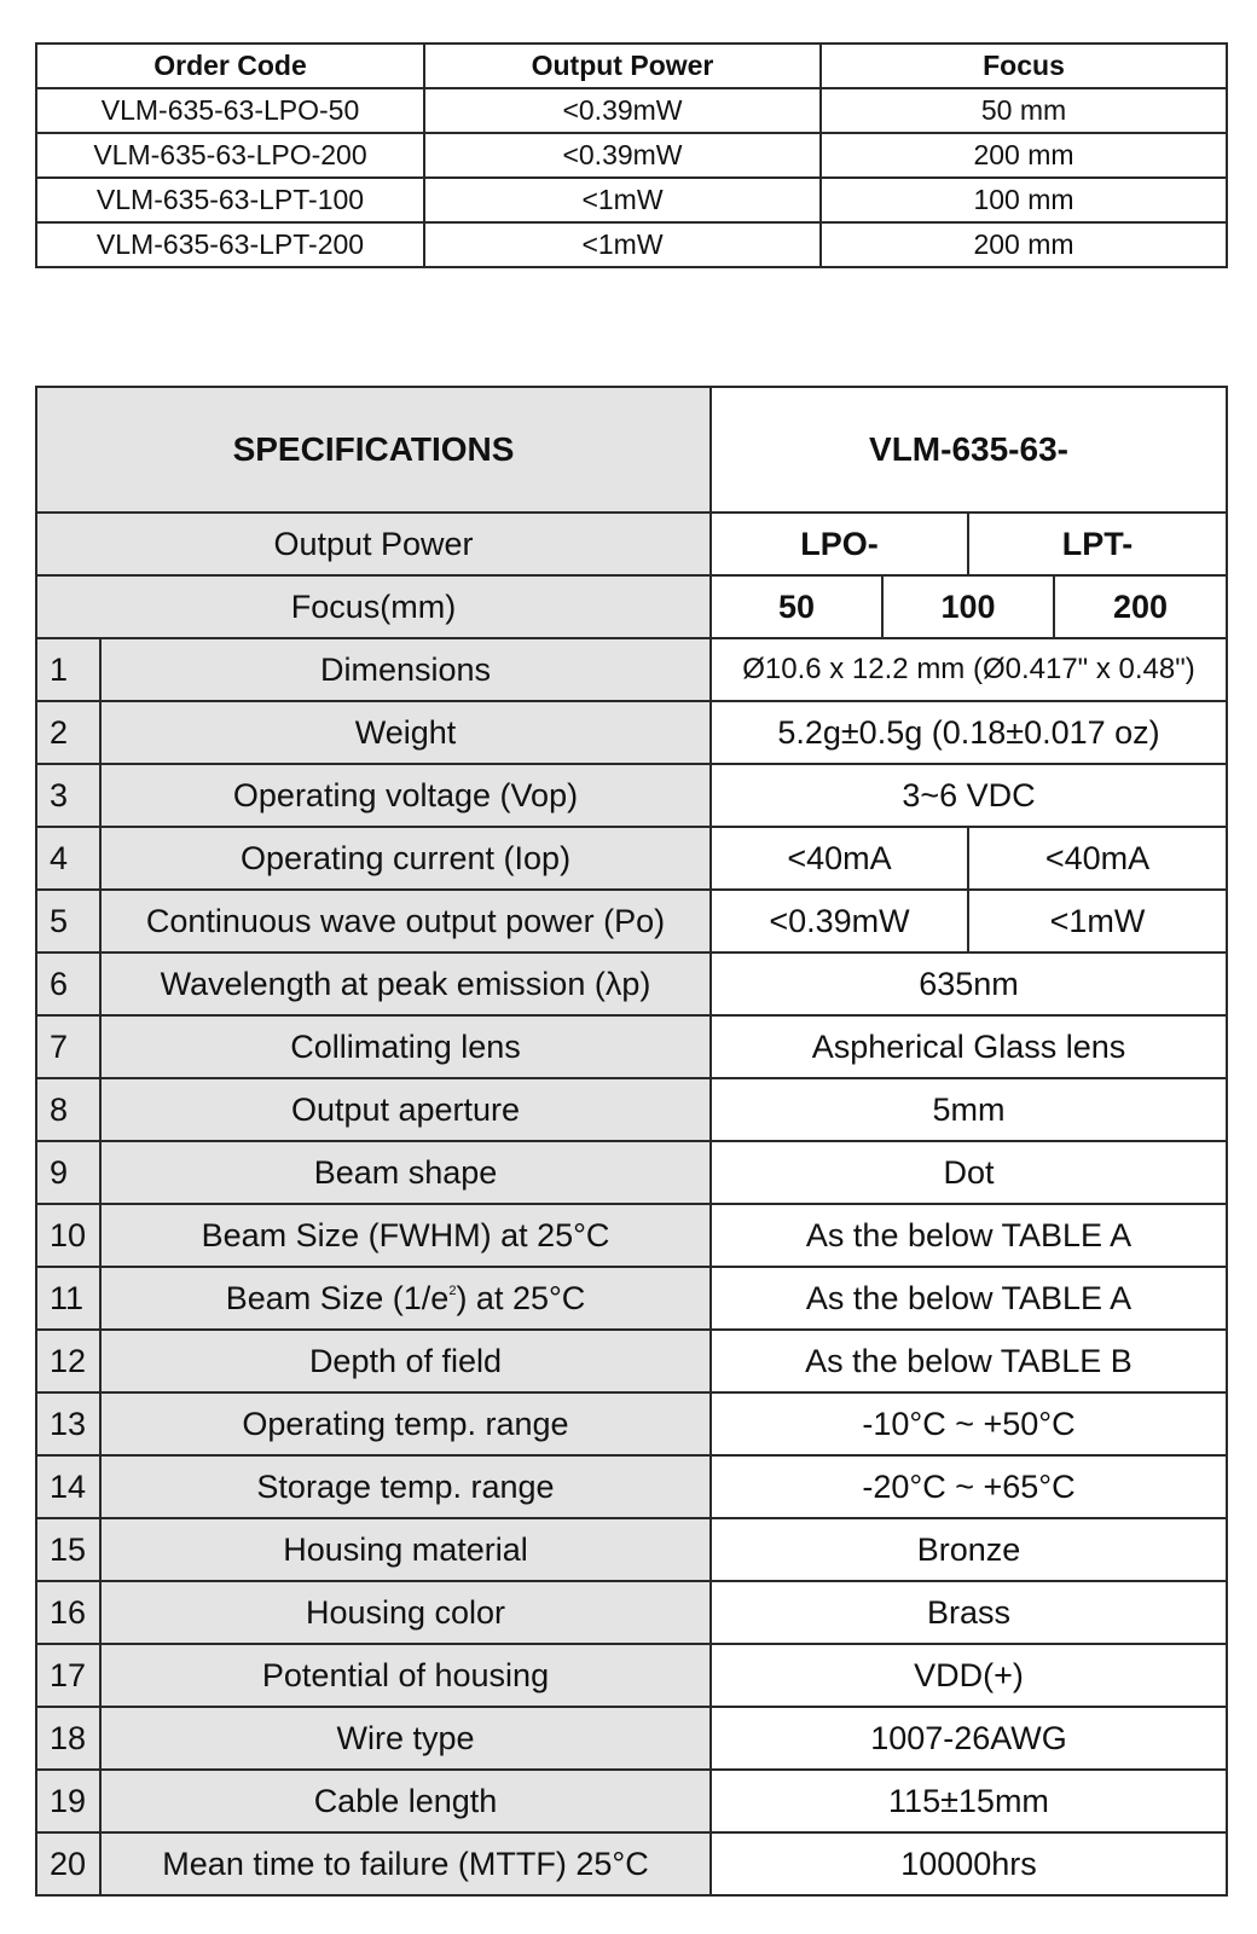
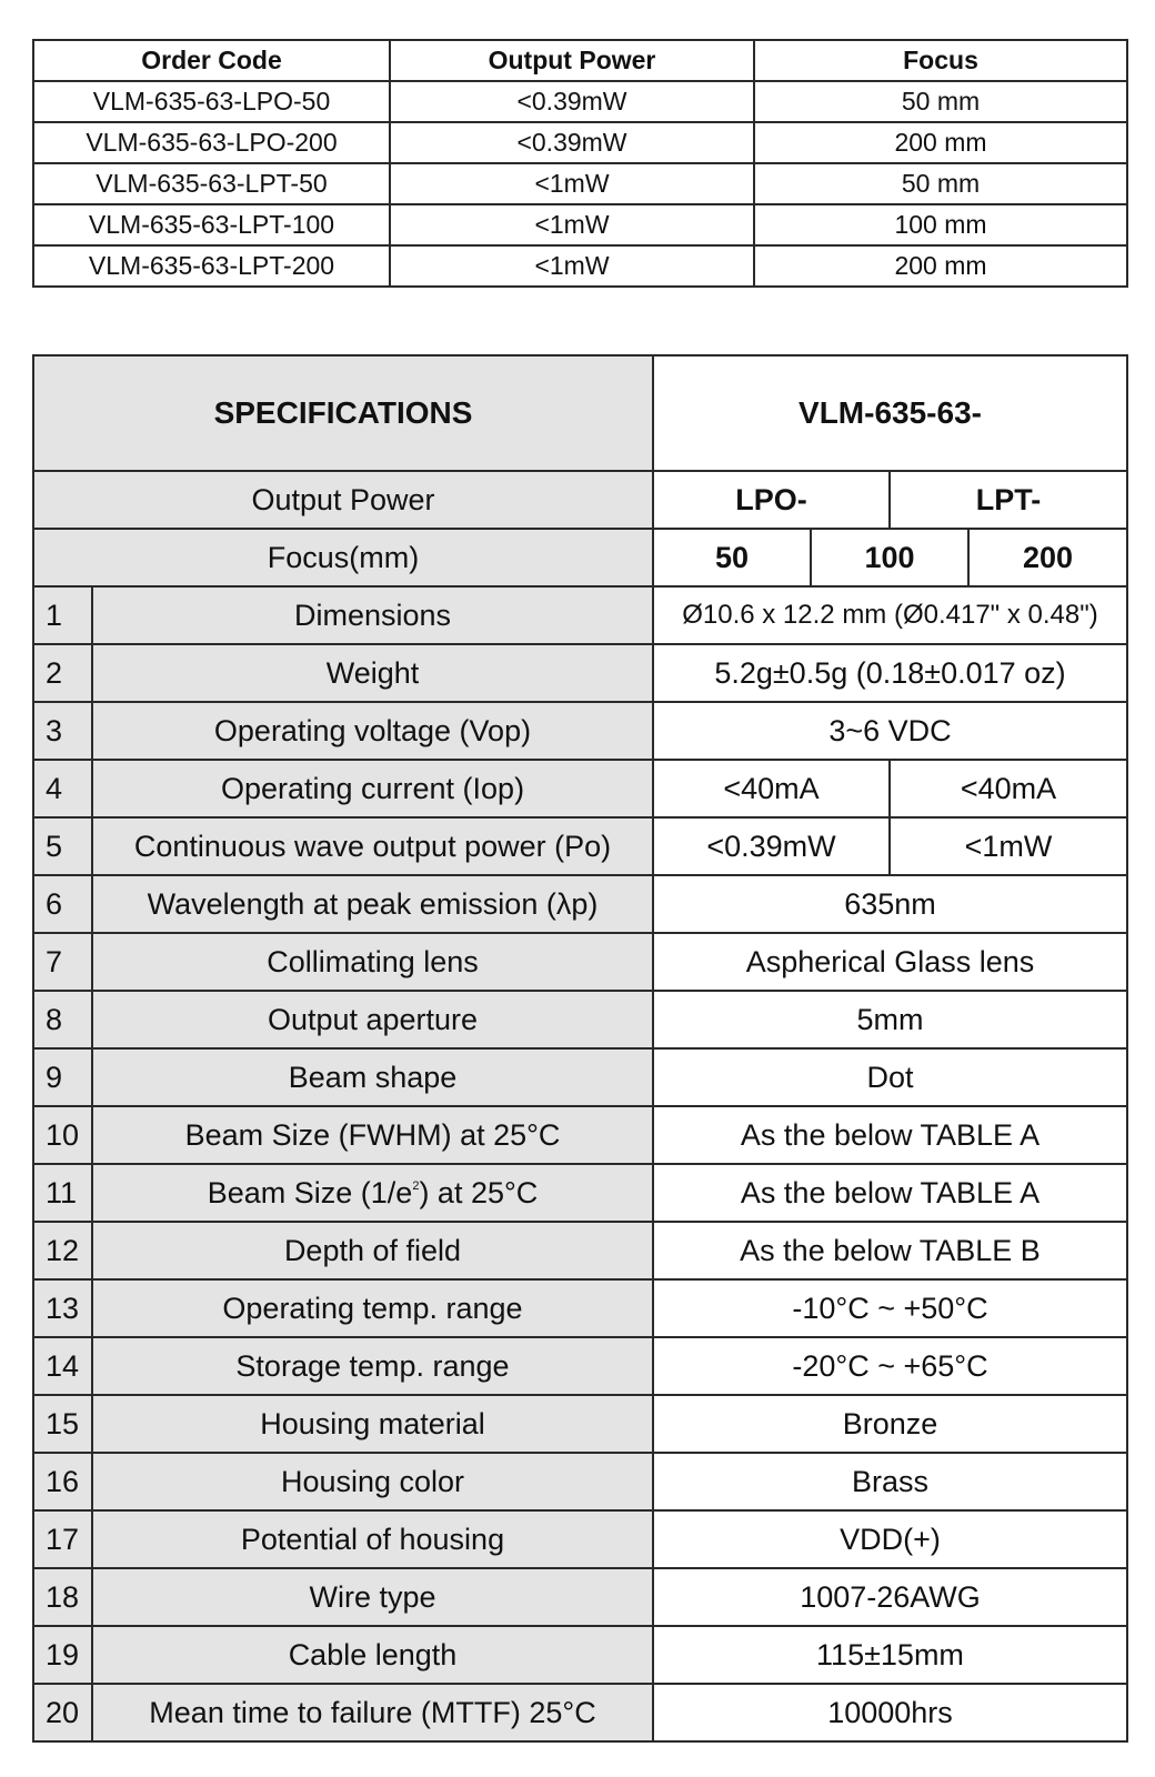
  Order Code	Output Power	Focus
  VLM-635-63-LPO-50	<0.39mW	50 mm
  VLM-635-63-LPO-200	<0.39mW	200 mm
+ VLM-635-63-LPT-50	<1mW	50 mm
  VLM-635-63-LPT-100	<1mW	100 mm
  VLM-635-63-LPT-200	<1mW	200 mm
  SPECIFICATIONS	VLM-635-63-
  Output Power	LPO-	LPT-
  Focus(mm)	50	100	200
  1	Dimensions	Ø10.6 x 12.2 mm (Ø0.417" x 0.48")
  2	Weight	5.2g±0.5g (0.18±0.017 oz)
  3	Operating voltage (Vop)	3~6 VDC
  4	Operating current (Iop)	<40mA	<40mA
  5	Continuous wave output power (Po)	<0.39mW	<1mW
  6	Wavelength at peak emission (λp)	635nm
  7	Collimating lens	Aspherical Glass lens
  8	Output aperture	5mm
  9	Beam shape	Dot
  10	Beam Size (FWHM) at 25°C	As the below TABLE A
  11	Beam Size (1/e2) at 25°C	As the below TABLE A
  12	Depth of field	As the below TABLE B
  13	Operating temp. range	-10°C ~ +50°C
  14	Storage temp. range	-20°C ~ +65°C
  15	Housing material	Bronze
  16	Housing color	Brass
  17	Potential of housing	VDD(+)
  18	Wire type	1007-26AWG
  19	Cable length	115±15mm
  20	Mean time to failure (MTTF) 25°C	10000hrs
